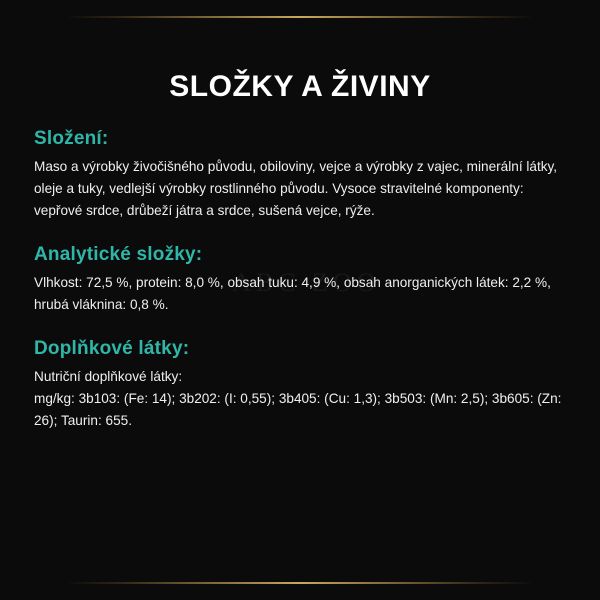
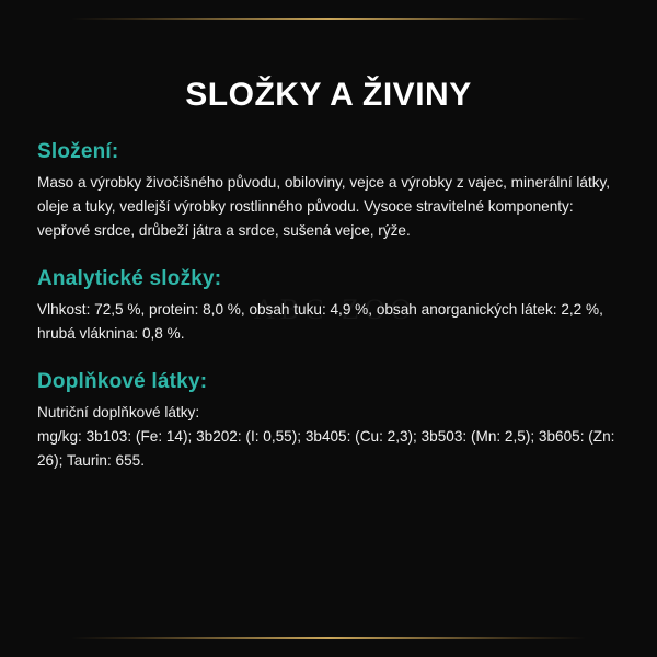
  ABC ZOO
  SLOŽKY A ŽIVINY
  Složení:
  Maso a výrobky živočišného původu, obiloviny, vejce a výrobky z vajec, minerální látky, oleje a tuky, vedlejší výrobky rostlinného původu. Vysoce stravitelné komponenty: vepřové srdce, drůbeží játra a srdce, sušená vejce, rýže.
  Analytické složky:
  Vlhkost: 72,5 %, protein: 8,0 %, obsah tuku: 4,9 %, obsah anorganických látek: 2,2 %, hrubá vláknina: 0,8 %.
  Doplňkové látky:
  Nutriční doplňkové látky:
- mg/kg: 3b103: (Fe: 14); 3b202: (I: 0,55); 3b405: (Cu: 1,3); 3b503: (Mn: 2,5); 3b605: (Zn: 26); Taurin: 655.
+ mg/kg: 3b103: (Fe: 14); 3b202: (I: 0,55); 3b405: (Cu: 2,3); 3b503: (Mn: 2,5); 3b605: (Zn: 26); Taurin: 655.
